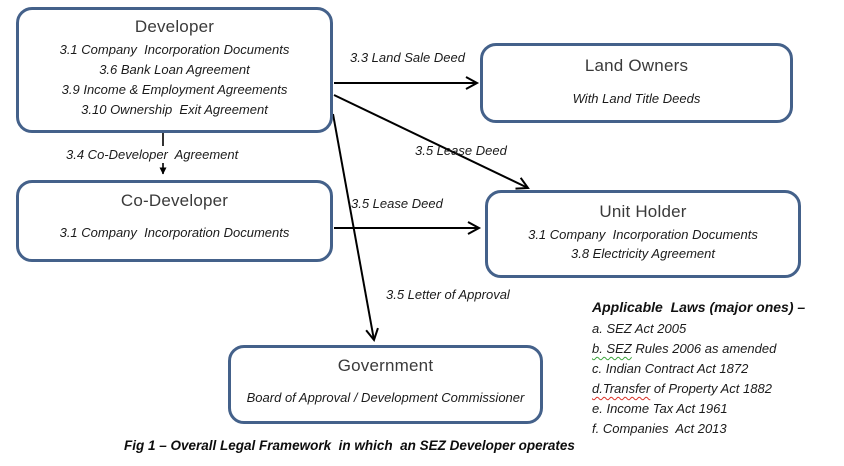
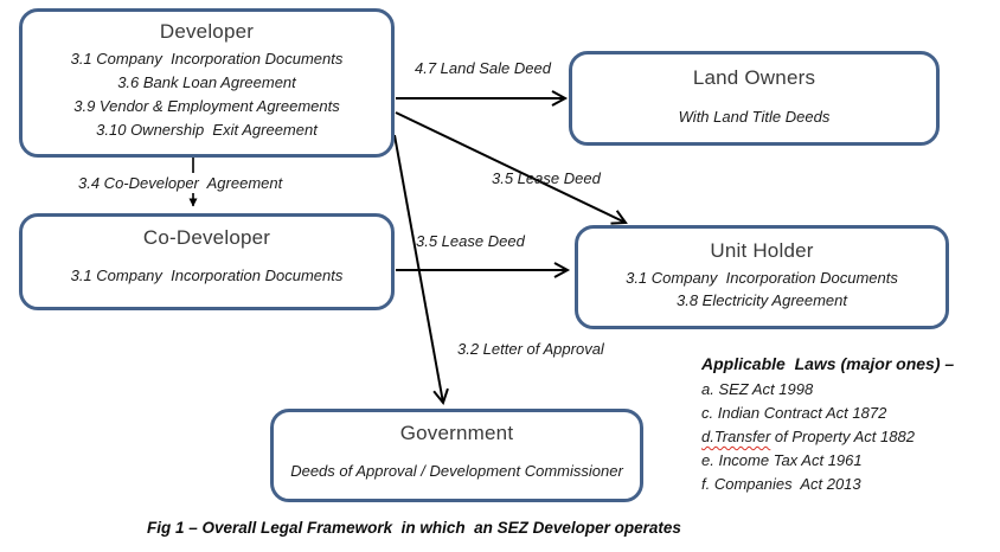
  Developer
  3.1 Company Incorporation Documents
  3.6 Bank Loan Agreement
- 3.9 Income & Employment Agreements
+ 3.9 Vendor & Employment Agreements
  3.10 Ownership Exit Agreement
  Land Owners
  With Land Title Deeds
  Co-Developer
  3.1 Company Incorporation Documents
  Unit Holder
  3.1 Company Incorporation Documents
  3.8 Electricity Agreement
  Government
- Board of Approval / Development Commissioner
+ Deeds of Approval / Development Commissioner
- 3.3 Land Sale Deed
+ 4.7 Land Sale Deed
  3.5 Lease Deed
  3.5 Lease Deed
  3.4 Co-Developer Agreement
- 3.5 Letter of Approval
+ 3.2 Letter of Approval
  Applicable Laws (major ones) –
- a. SEZ Act 2005
+ a. SEZ Act 1998
- b. SEZ Rules 2006 as amended
  c. Indian Contract Act 1872
  d.Transfer of Property Act 1882
  e. Income Tax Act 1961
  f. Companies Act 2013
  Fig 1 – Overall Legal Framework in which an SEZ Developer operates
